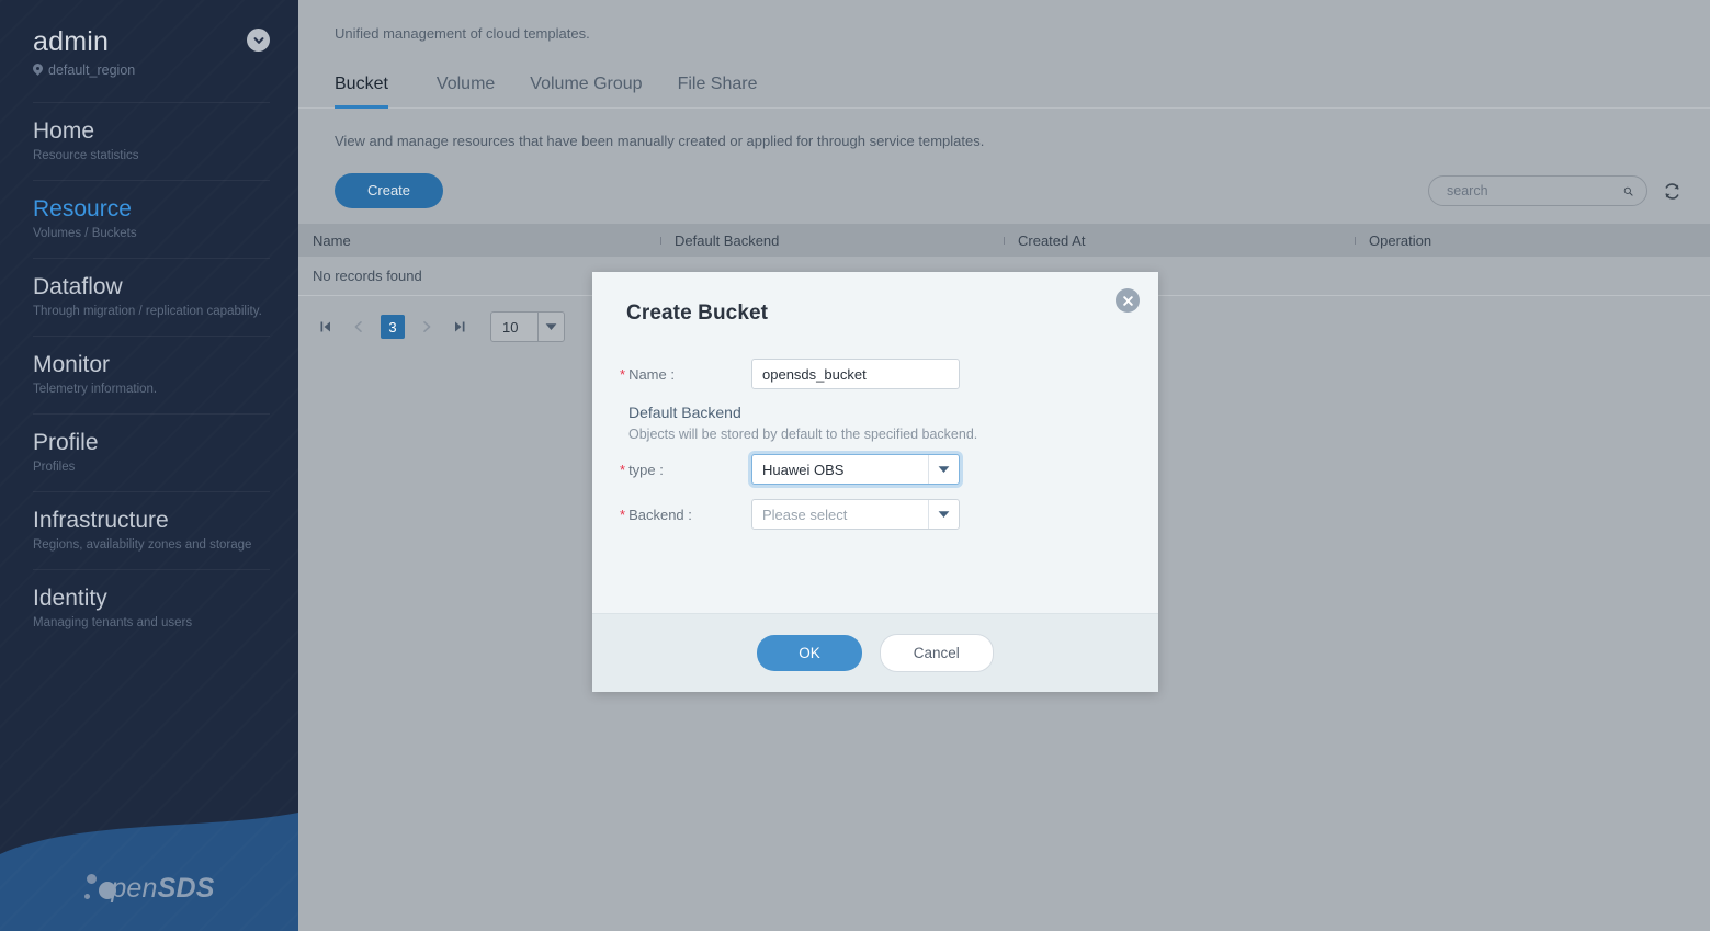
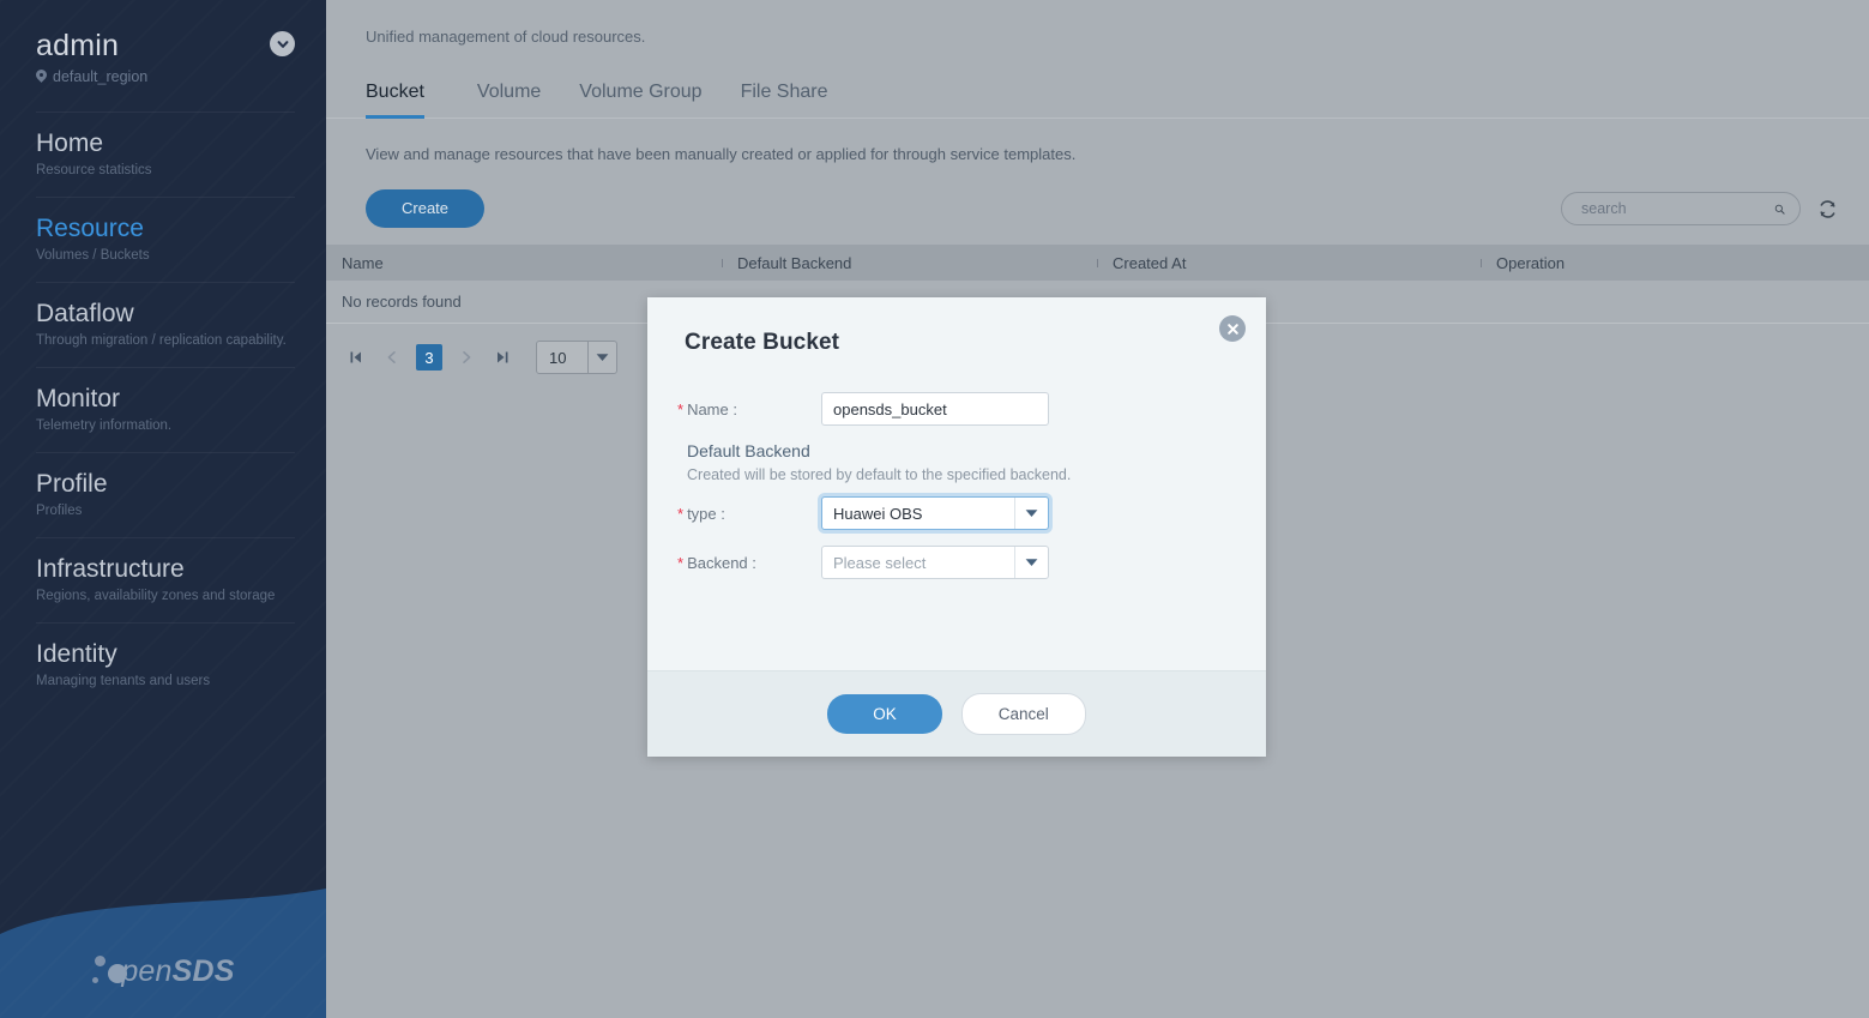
- Unified management of cloud templates.
+ Unified management of cloud resources.
  Bucket
  Volume
  Volume Group
  File Share
  View and manage resources that have been manually created or applied for through service templates.
  Create
  search
  Name
  Default Backend
  Created At
  Operation
  No records found
  3
  10
  Create Bucket
  * Name :
  opensds_bucket
  Default Backend
- Objects will be stored by default to the specified backend.
+ Created will be stored by default to the specified backend.
  * type :
  Huawei OBS
  * Backend :
  Please select
  OK
  Cancel
